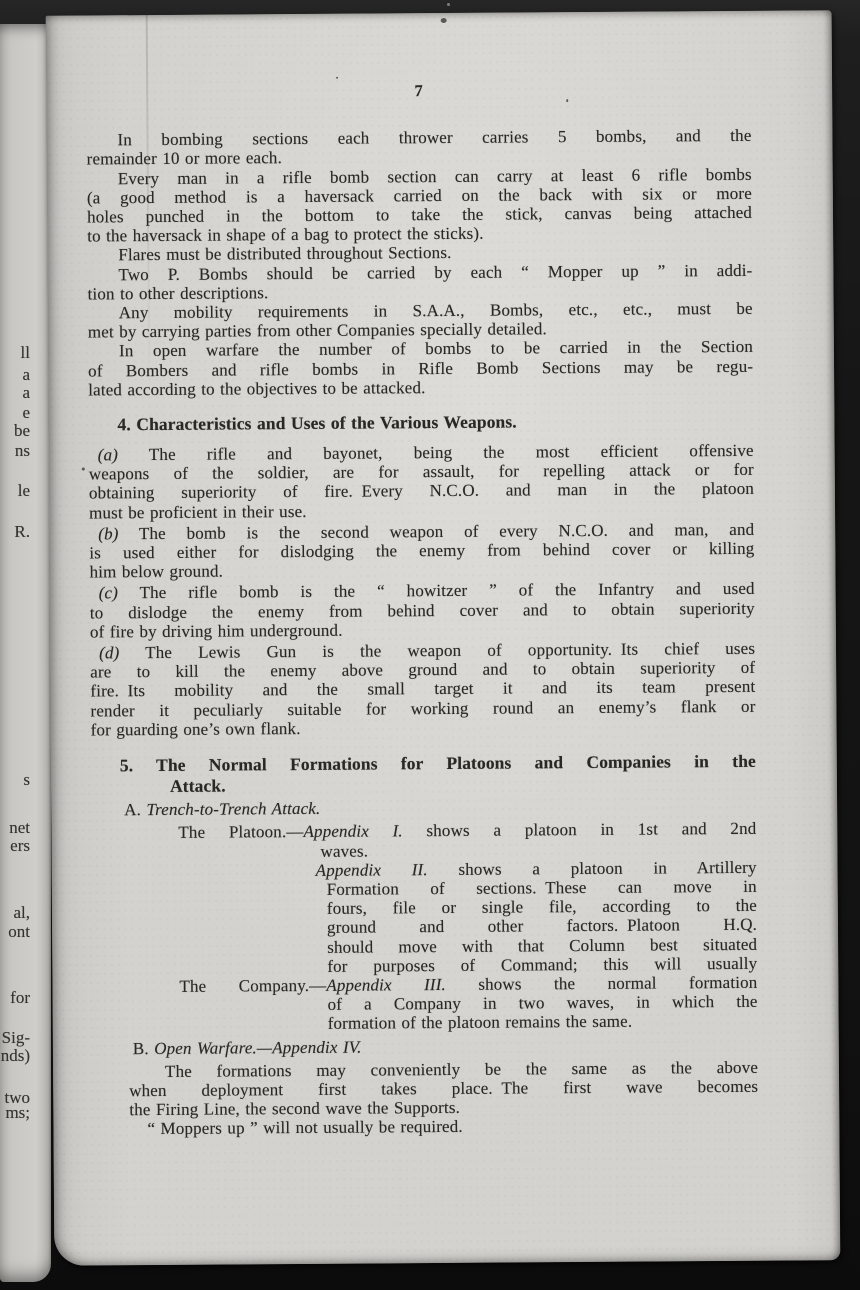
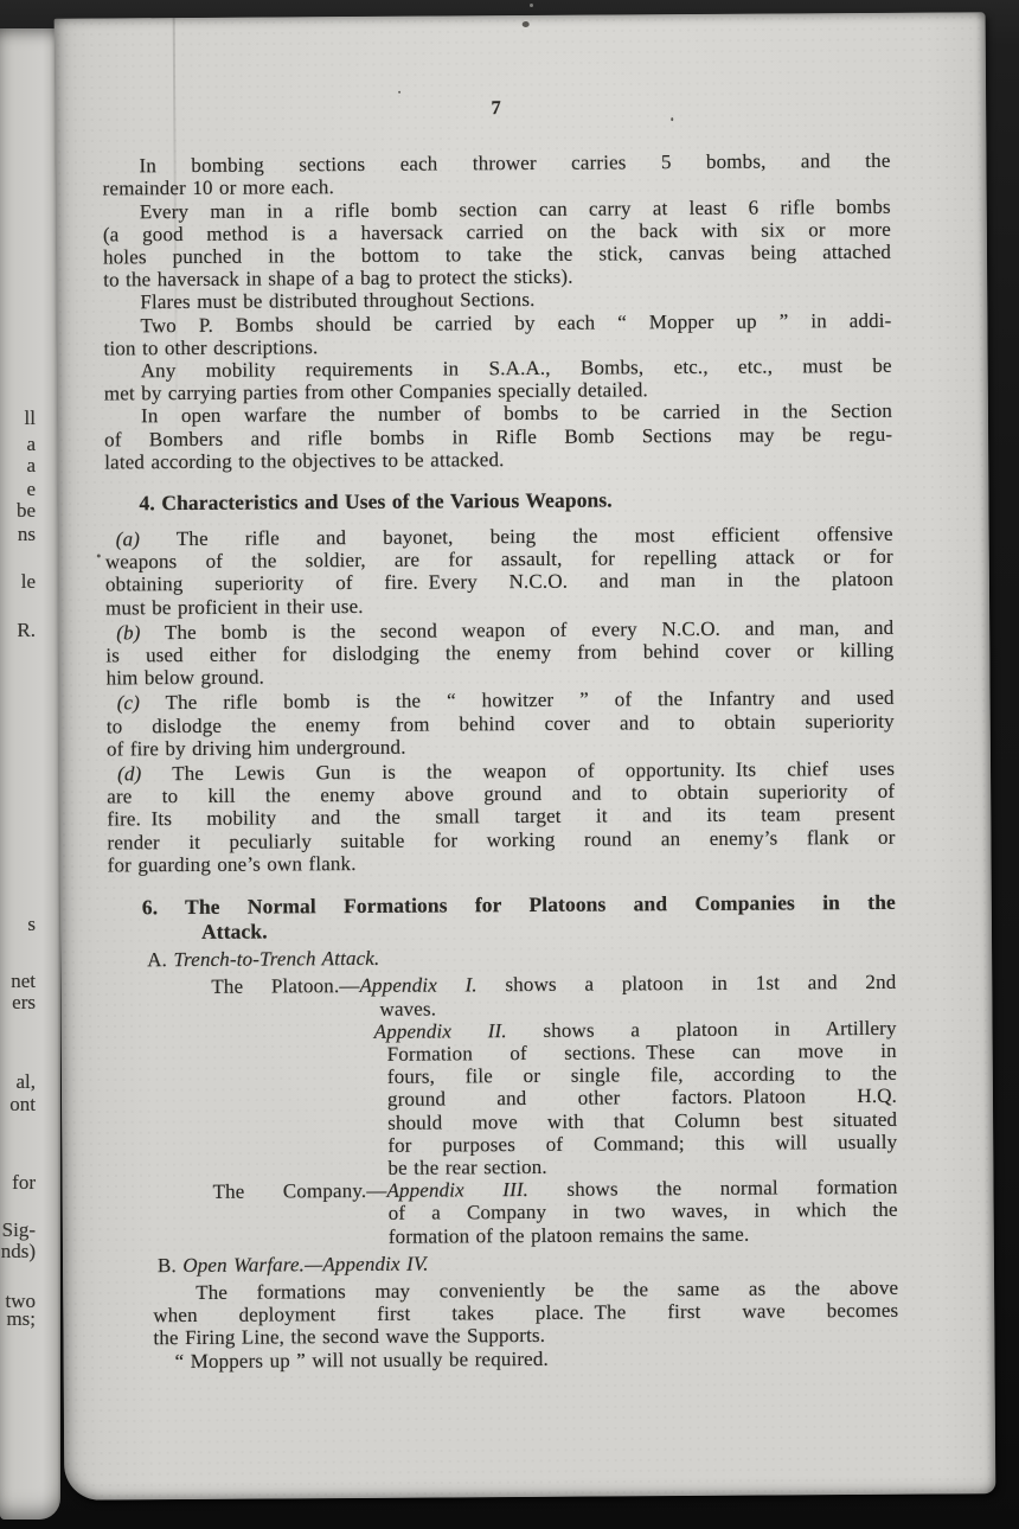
  ll
  a
  a
  e
  be
  ns
  le
  R.
  s
  net
  ers
  al,
  ont
  for
  Sig-
  nds)
  two
  ms;
  7
  In bombing sections each thrower carries 5 bombs, and the
  remainder 10 or more each.
  Every man in a rifle bomb section can carry at least 6 rifle bombs
  (a good method is a haversack carried on the back with six or more
  holes punched in the bottom to take the stick, canvas being attached
  to the haversack in shape of a bag to protect the sticks).
  Flares must be distributed throughout Sections.
  Two P. Bombs should be carried by each “ Mopper up ” in addi-
  tion to other descriptions.
  Any mobility requirements in S.A.A., Bombs, etc., etc., must be
  met by carrying parties from other Companies specially detailed.
  In open warfare the number of bombs to be carried in the Section
  of Bombers and rifle bombs in Rifle Bomb Sections may be regu-
  lated according to the objectives to be attacked.
  4. Characteristics and Uses of the Various Weapons.
  (a) The rifle and bayonet, being the most efficient offensive
  weapons of the soldier, are for assault, for repelling attack or for
  obtaining superiority of fire. Every N.C.O. and man in the platoon
  must be proficient in their use.
  (b) The bomb is the second weapon of every N.C.O. and man, and
  is used either for dislodging the enemy from behind cover or killing
  him below ground.
  (c) The rifle bomb is the “ howitzer ” of the Infantry and used
  to dislodge the enemy from behind cover and to obtain superiority
  of fire by driving him underground.
  (d) The Lewis Gun is the weapon of opportunity. Its chief uses
  are to kill the enemy above ground and to obtain superiority of
  fire. Its mobility and the small target it and its team present
  render it peculiarly suitable for working round an enemy’s flank or
  for guarding one’s own flank.
- 5. The Normal Formations for Platoons and Companies in the
+ 6. The Normal Formations for Platoons and Companies in the
  Attack.
  A. Trench-to-Trench Attack.
  The Platoon.—Appendix I. shows a platoon in 1st and 2nd
  waves.
  Appendix II. shows a platoon in Artillery
  Formation of sections. These can move in
  fours, file or single file, according to the
  ground and other factors. Platoon H.Q.
  should move with that Column best situated
  for purposes of Command; this will usually
+ be the rear section.
  The Company.—Appendix III. shows the normal formation
  of a Company in two waves, in which the
  formation of the platoon remains the same.
  B. Open Warfare.—Appendix IV.
  The formations may conveniently be the same as the above
  when deployment first takes place. The first wave becomes
  the Firing Line, the second wave the Supports.
  “ Moppers up ” will not usually be required.
